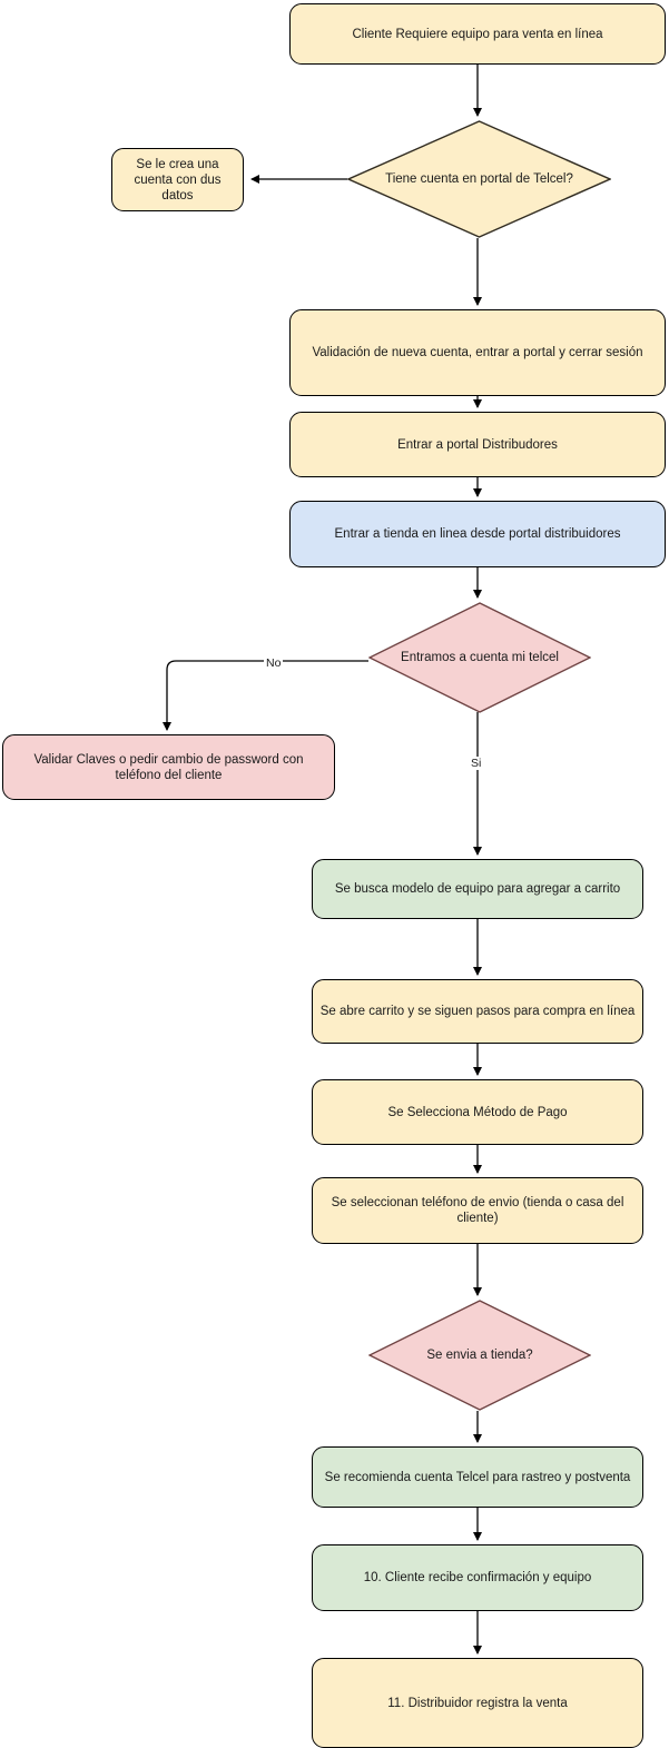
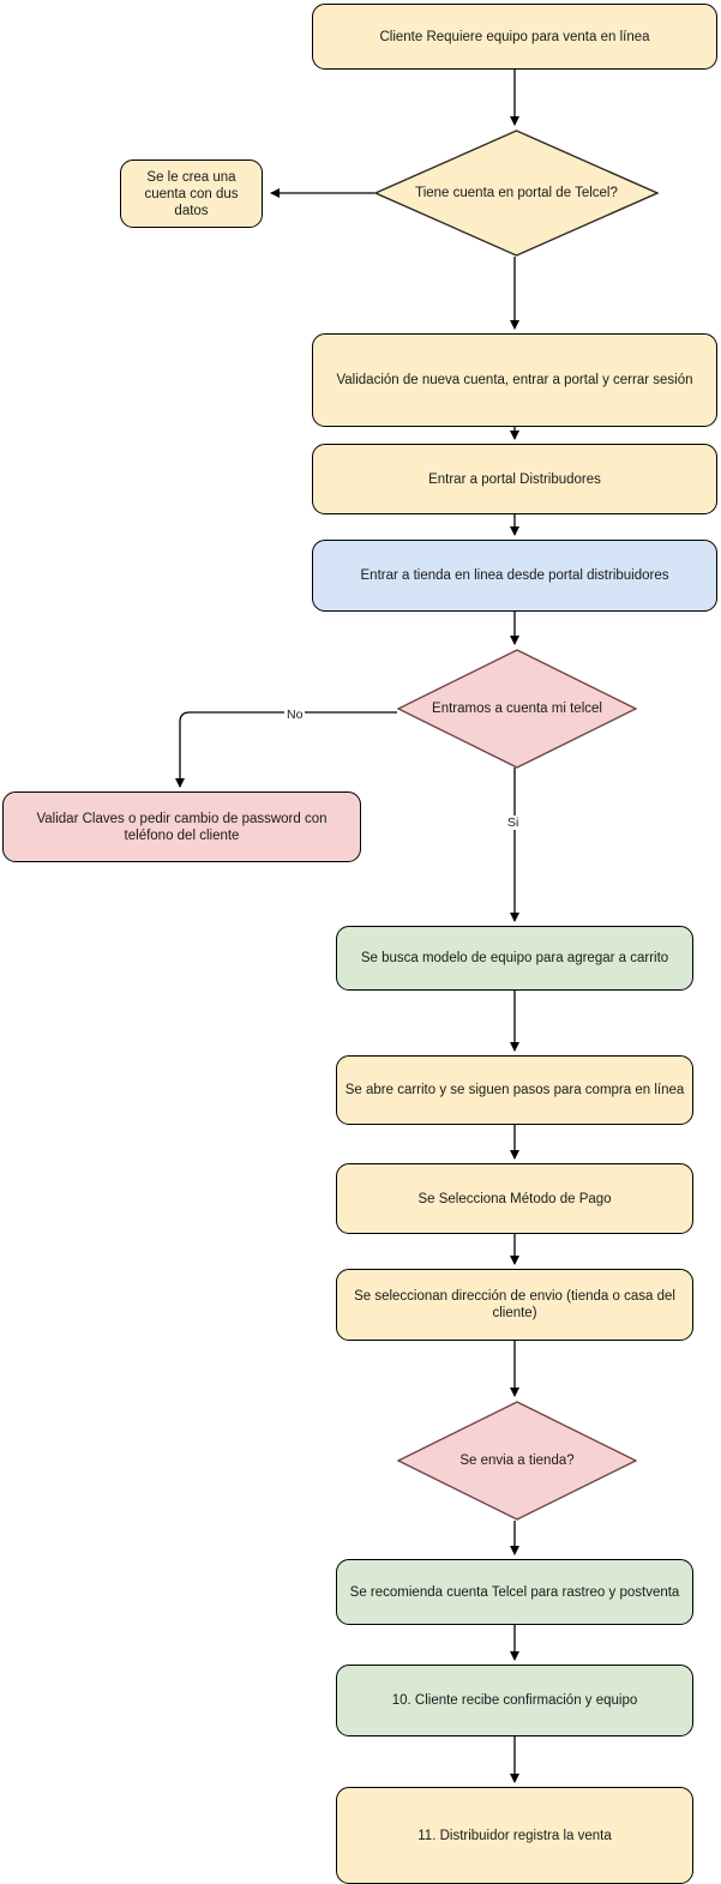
  Cliente Requiere equipo para venta en línea
  Tiene cuenta en portal de Telcel?
  Se le crea una cuenta con dus datos
  Validación de nueva cuenta, entrar a portal y cerrar sesión
  Entrar a portal Distribudores
  Entrar a tienda en linea desde portal distribuidores
  Entramos a cuenta mi telcel
  Validar Claves o pedir cambio de password con teléfono del cliente
  Se busca modelo de equipo para agregar a carrito
  Se abre carrito y se siguen pasos para compra en línea
  Se Selecciona Método de Pago
- Se seleccionan teléfono de envio (tienda o casa del cliente)
+ Se seleccionan dirección de envio (tienda o casa del cliente)
  Se envia a tienda?
  Se recomienda cuenta Telcel para rastreo y postventa
  10. Cliente recibe confirmación y equipo
  11. Distribuidor registra la venta
  No
  Si
